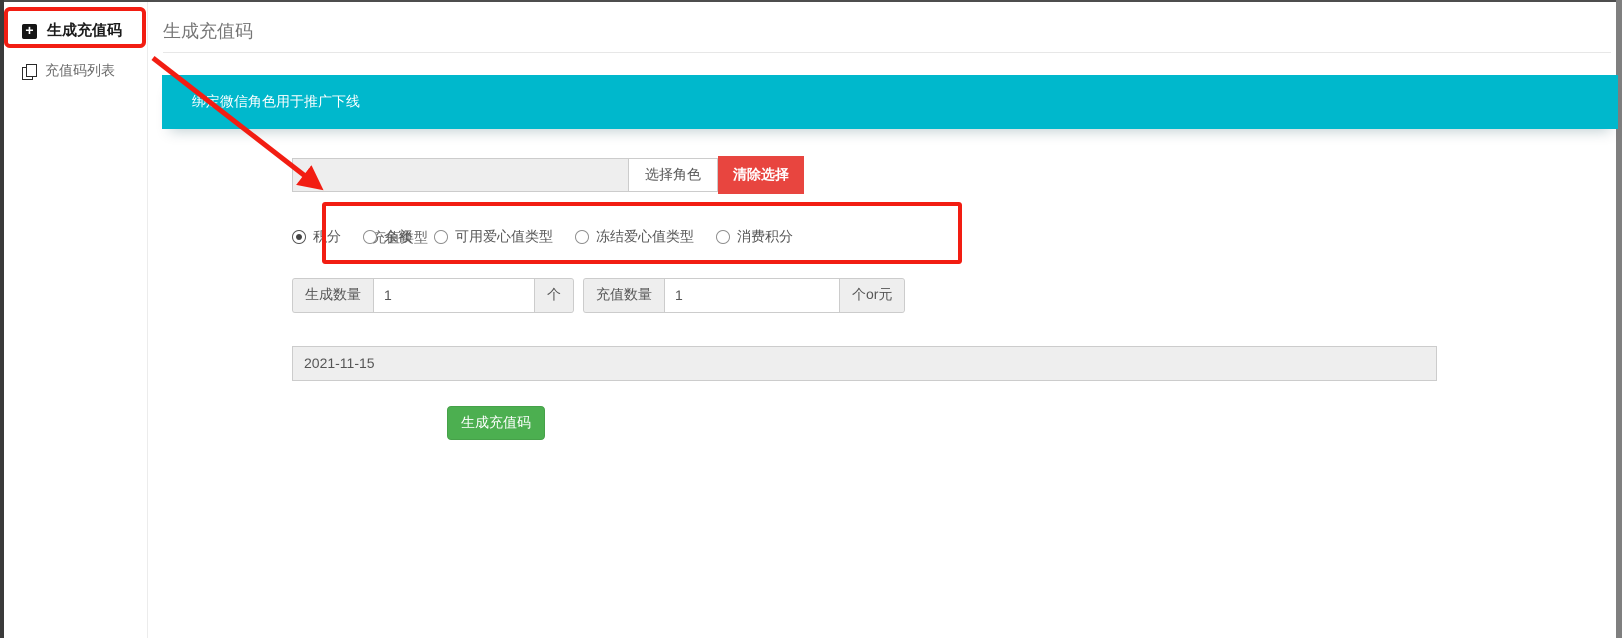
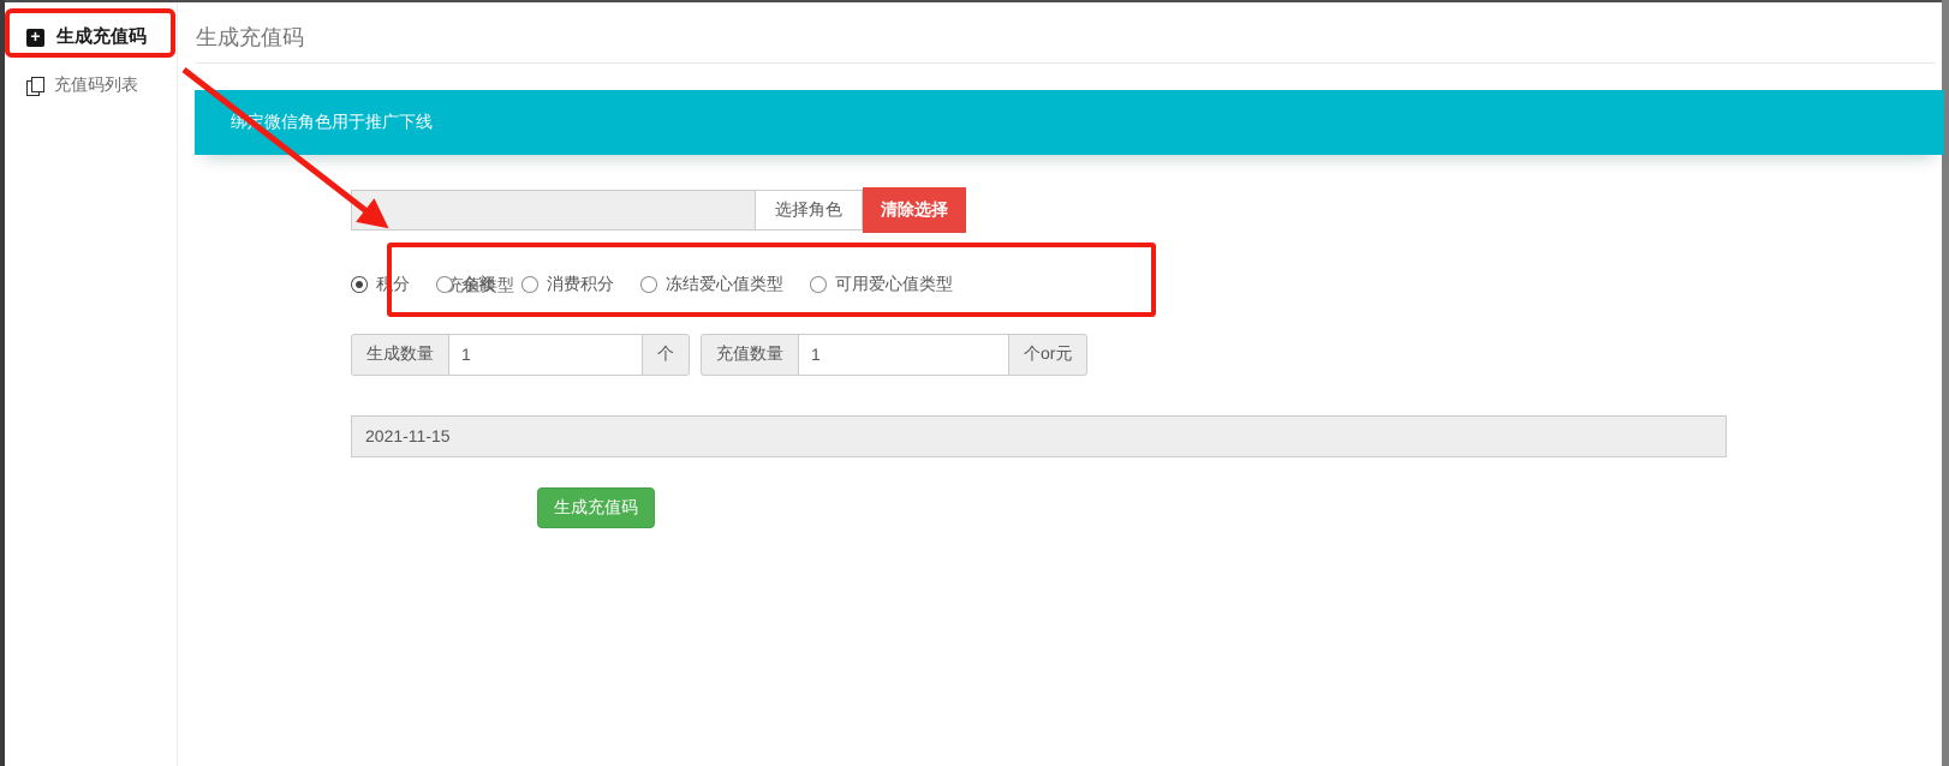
  生成充值码
  充值码列表
  生成充值码
  绑定微信角色用于推广下线
  选择角色
  清除选择
  充值类型
  积分
  余额
- 可用爱心值类型
+ 消费积分
  冻结爱心值类型
- 消费积分
+ 可用爱心值类型
  生成数量
  1
  个
  充值数量
  1
  个or元
  2021-11-15
  生成充值码
